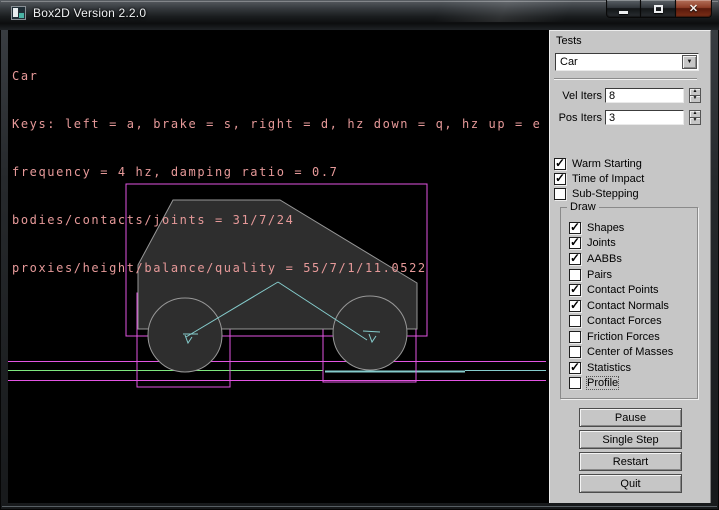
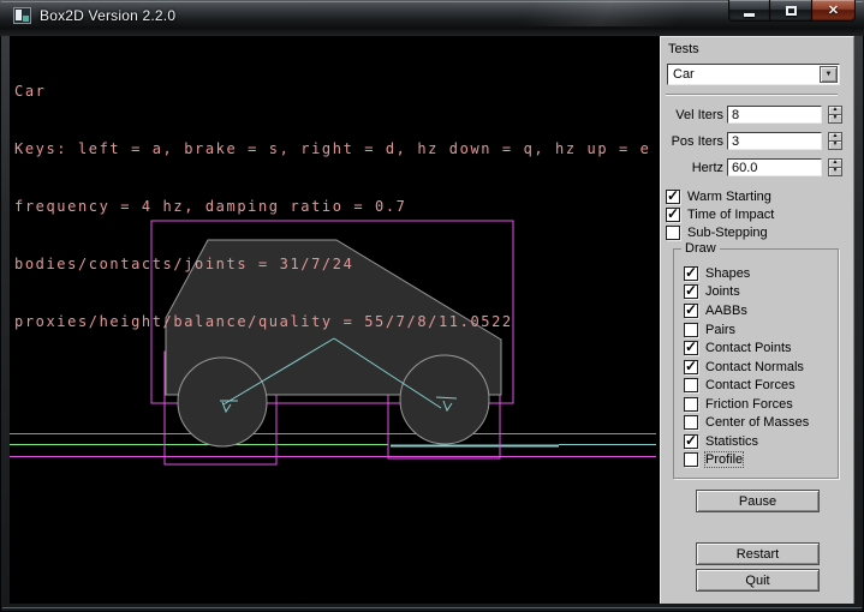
  Box2D Version 2.2.0
  ✕
  Car
  Keys: left = a, brake = s, right = d, hz down = q, hz up = e
  frequency = 4 hz, damping ratio = 0.7
  bodies/contacts/joints = 31/7/24
- proxies/height/balance/quality = 55/7/1/11.0522
+ proxies/height/balance/quality = 55/7/8/11.0522
  Tests
  Car
  Vel Iters
  8
  Pos Iters
  3
+ Hertz
+ 60.0
  ✓
  Warm Starting
  ✓
  Time of Impact
  Sub-Stepping
  Draw
  ✓
  Shapes
  ✓
  Joints
  ✓
  AABBs
  Pairs
  ✓
  Contact Points
  ✓
  Contact Normals
  Contact Forces
  Friction Forces
  Center of Masses
  ✓
  Statistics
  Profile
  Pause
- Single Step
  Restart
  Quit
